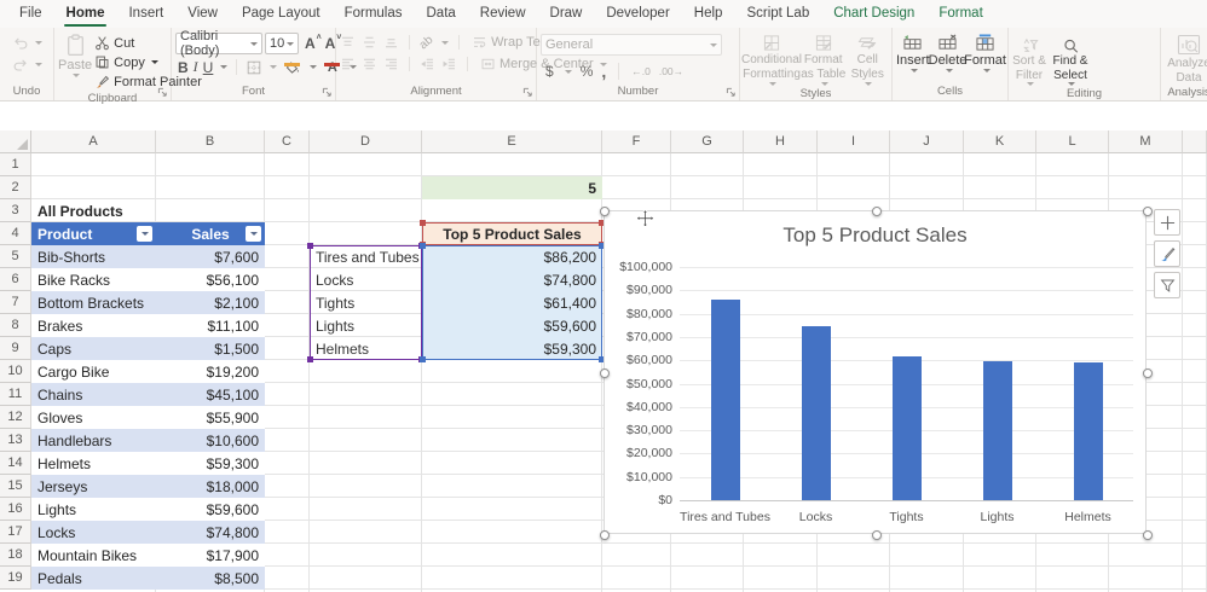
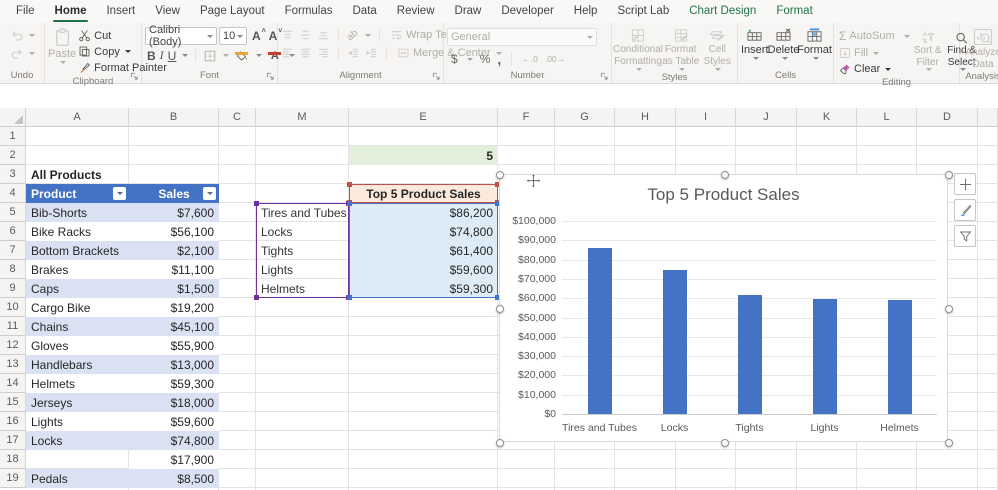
  File
  Home
  Insert
  View
  Page Layout
  Formulas
  Data
  Review
  Draw
  Developer
  Help
  Script Lab
  Chart Design
  Format
  Undo
  Paste
  Cut
  Copy
  Format Painter
  Clipboard
  Calibri (Body)
  10
  A
  A
  B
  I
  U
  A
  Font
  Wrap Te
  Merge & Center
  Alignment
  General
  $
  %
  ,
  ←.0
  .00→
  Number
  Conditional Formatting
  Format as Table
  Cell Styles
  Styles
  Insert
  Delete
  Format
  Cells
+ Σ
+ AutoSum
+ Fill
+ Clear
  Sort & Filter
  Find & Select
  Editing
  Analyz Data
  Analysi
  A
  B
  C
- D
+ M
  E
  F
  G
  H
  I
  J
  K
  L
- M
+ D
  1
  2
  3
  4
  5
  6
  7
  8
  9
  10
  11
  12
  13
  14
  15
  16
  17
  18
  19
  All Products
  Product
  Sales
  Bib-Shorts
  $7,600
  Bike Racks
  $56,100
  Bottom Brackets
  $2,100
  Brakes
  $11,100
  Caps
  $1,500
  Cargo Bike
  $19,200
  Chains
  $45,100
  Gloves
  $55,900
  Handlebars
- $10,600
+ $13,000
  Helmets
  $59,300
  Jerseys
  $18,000
  Lights
  $59,600
  Locks
  $74,800
- Mountain Bikes
  $17,900
  Pedals
  $8,500
  5
  Top 5 Product Sales
  Tires and Tubes
  $86,200
  Locks
  $74,800
  Tights
  $61,400
  Lights
  $59,600
  Helmets
  $59,300
  Top 5 Product Sales
  $0
  $10,000
  $20,000
  $30,000
  $40,000
  $50,000
  $60,000
  $70,000
  $80,000
  $90,000
  $100,000
  Tires and Tubes
  Locks
  Tights
  Lights
  Helmets
